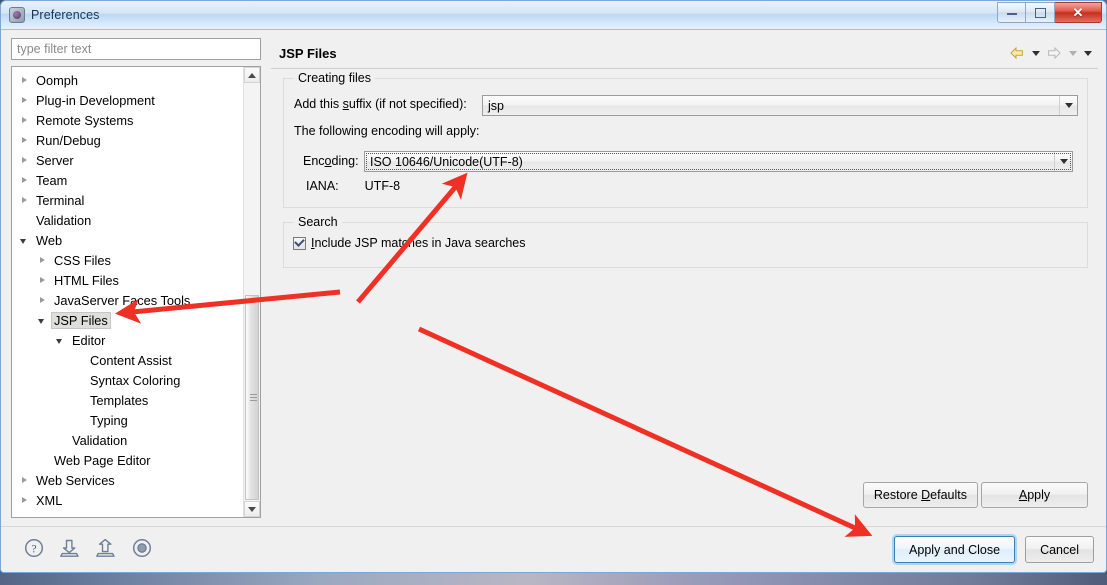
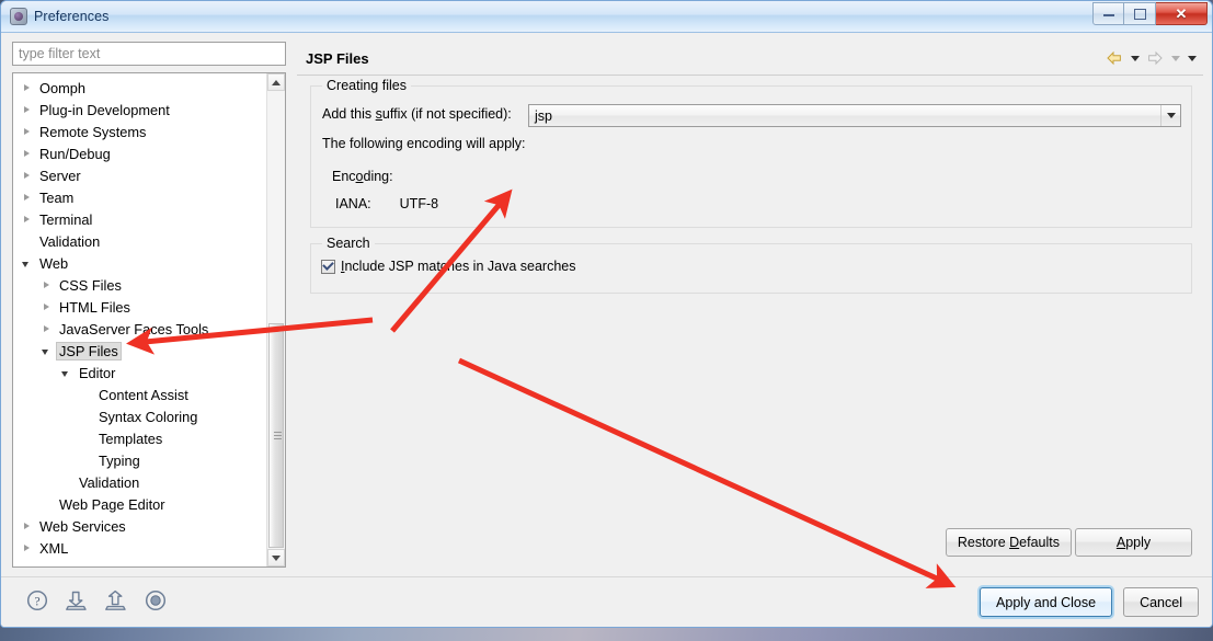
  Preferences
  ✕
  type filter text
  Oomph
  Plug-in Development
  Remote Systems
  Run/Debug
  Server
  Team
  Terminal
  Validation
  Web
  CSS Files
  HTML Files
  JavaServer Faces Tools
  JSP Files
  Editor
  Content Assist
  Syntax Coloring
  Templates
  Typing
  Validation
  Web Page Editor
  Web Services
  XML
  JSP Files
  Creating files
  Add this suffix (if not specified):
  jsp
  The following encoding will apply:
  Encoding:
- ISO 10646/Unicode(UTF-8)
  IANA:
  UTF-8
  Search
  Include JSP mathes in Java searches
  Restore Defaults
  Apply
  ?
  Apply and Close
  Cancel
